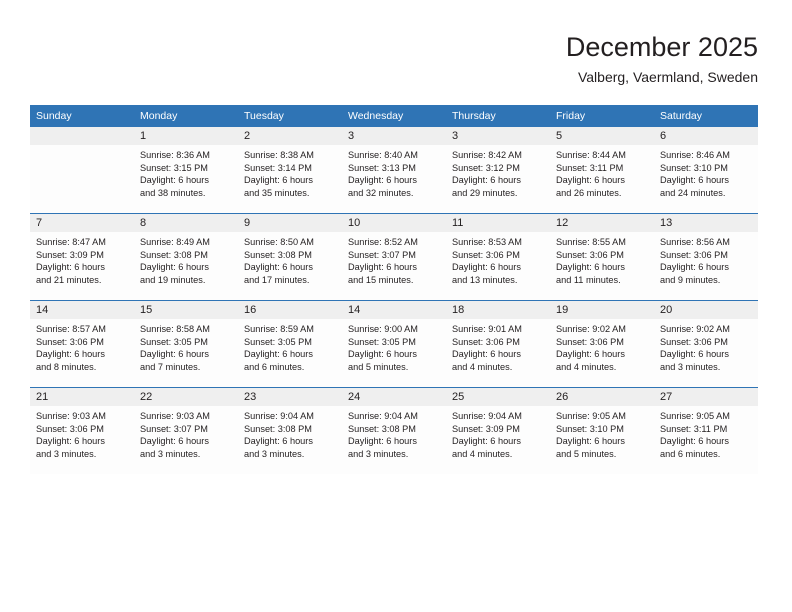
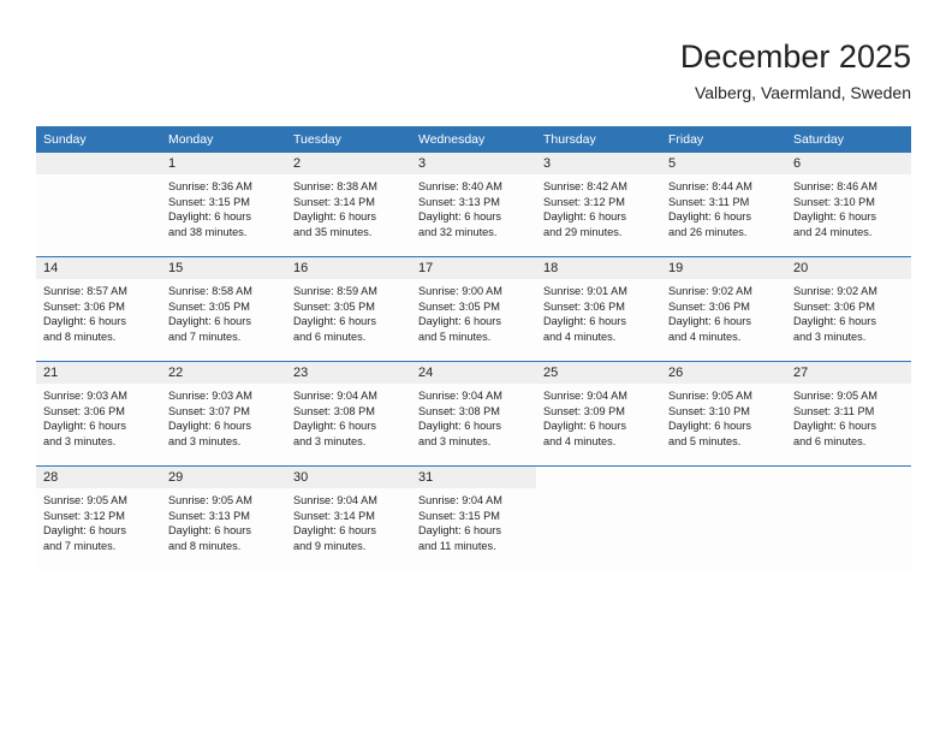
  December 2025
  Valberg, Vaermland, Sweden
  Sunday	Monday	Tuesday	Wednesday	Thursday	Friday	Saturday
  	1Sunrise: 8:36 AMSunset: 3:15 PMDaylight: 6 hoursand 38 minutes.	2Sunrise: 8:38 AMSunset: 3:14 PMDaylight: 6 hoursand 35 minutes.	3Sunrise: 8:40 AMSunset: 3:13 PMDaylight: 6 hoursand 32 minutes.	3Sunrise: 8:42 AMSunset: 3:12 PMDaylight: 6 hoursand 29 minutes.	5Sunrise: 8:44 AMSunset: 3:11 PMDaylight: 6 hoursand 26 minutes.	6Sunrise: 8:46 AMSunset: 3:10 PMDaylight: 6 hoursand 24 minutes.
- 7Sunrise: 8:47 AMSunset: 3:09 PMDaylight: 6 hoursand 21 minutes.	8Sunrise: 8:49 AMSunset: 3:08 PMDaylight: 6 hoursand 19 minutes.	9Sunrise: 8:50 AMSunset: 3:08 PMDaylight: 6 hoursand 17 minutes.	10Sunrise: 8:52 AMSunset: 3:07 PMDaylight: 6 hoursand 15 minutes.	11Sunrise: 8:53 AMSunset: 3:06 PMDaylight: 6 hoursand 13 minutes.	12Sunrise: 8:55 AMSunset: 3:06 PMDaylight: 6 hoursand 11 minutes.	13Sunrise: 8:56 AMSunset: 3:06 PMDaylight: 6 hoursand 9 minutes.
- 14Sunrise: 8:57 AMSunset: 3:06 PMDaylight: 6 hoursand 8 minutes.	15Sunrise: 8:58 AMSunset: 3:05 PMDaylight: 6 hoursand 7 minutes.	16Sunrise: 8:59 AMSunset: 3:05 PMDaylight: 6 hoursand 6 minutes.	14Sunrise: 9:00 AMSunset: 3:05 PMDaylight: 6 hoursand 5 minutes.	18Sunrise: 9:01 AMSunset: 3:06 PMDaylight: 6 hoursand 4 minutes.	19Sunrise: 9:02 AMSunset: 3:06 PMDaylight: 6 hoursand 4 minutes.	20Sunrise: 9:02 AMSunset: 3:06 PMDaylight: 6 hoursand 3 minutes.
+ 14Sunrise: 8:57 AMSunset: 3:06 PMDaylight: 6 hoursand 8 minutes.	15Sunrise: 8:58 AMSunset: 3:05 PMDaylight: 6 hoursand 7 minutes.	16Sunrise: 8:59 AMSunset: 3:05 PMDaylight: 6 hoursand 6 minutes.	17Sunrise: 9:00 AMSunset: 3:05 PMDaylight: 6 hoursand 5 minutes.	18Sunrise: 9:01 AMSunset: 3:06 PMDaylight: 6 hoursand 4 minutes.	19Sunrise: 9:02 AMSunset: 3:06 PMDaylight: 6 hoursand 4 minutes.	20Sunrise: 9:02 AMSunset: 3:06 PMDaylight: 6 hoursand 3 minutes.
  21Sunrise: 9:03 AMSunset: 3:06 PMDaylight: 6 hoursand 3 minutes.	22Sunrise: 9:03 AMSunset: 3:07 PMDaylight: 6 hoursand 3 minutes.	23Sunrise: 9:04 AMSunset: 3:08 PMDaylight: 6 hoursand 3 minutes.	24Sunrise: 9:04 AMSunset: 3:08 PMDaylight: 6 hoursand 3 minutes.	25Sunrise: 9:04 AMSunset: 3:09 PMDaylight: 6 hoursand 4 minutes.	26Sunrise: 9:05 AMSunset: 3:10 PMDaylight: 6 hoursand 5 minutes.	27Sunrise: 9:05 AMSunset: 3:11 PMDaylight: 6 hoursand 6 minutes.
+ 28Sunrise: 9:05 AMSunset: 3:12 PMDaylight: 6 hoursand 7 minutes.	29Sunrise: 9:05 AMSunset: 3:13 PMDaylight: 6 hoursand 8 minutes.	30Sunrise: 9:04 AMSunset: 3:14 PMDaylight: 6 hoursand 9 minutes.	31Sunrise: 9:04 AMSunset: 3:15 PMDaylight: 6 hoursand 11 minutes.
